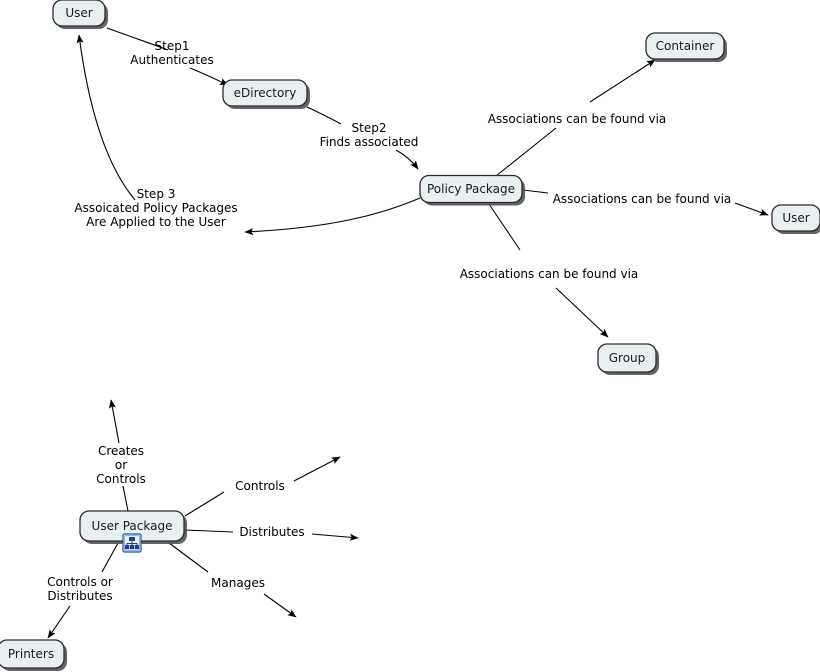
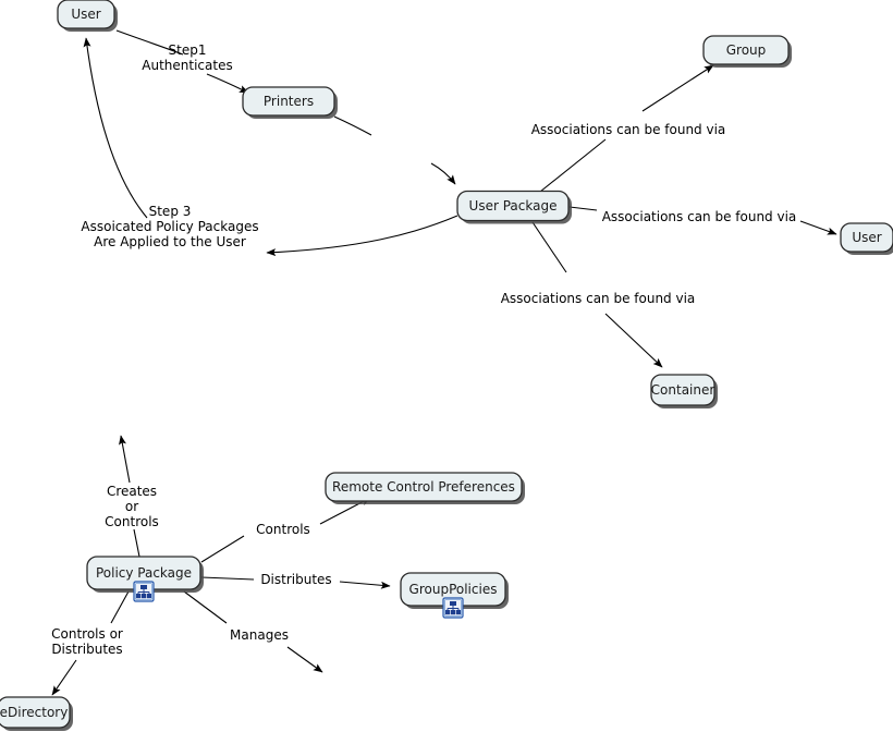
  Step1 Authenticates
- Step2 Finds associated
  Step 3 Assoicated Policy Packages Are Applied to the User
  Associations can be found via
  Associations can be found via
  Associations can be found via
  Creates or Controls
  Controls
  Distributes
  Controls or Distributes
  Manages
  User
- eDirectory
+ Printers
- Policy Package
+ User Package
- Container
+ Group
  User
- Group
+ Container
- User Package
+ Policy Package
+ Remote Control Preferences
+ GroupPolicies
- Printers
+ eDirectory
